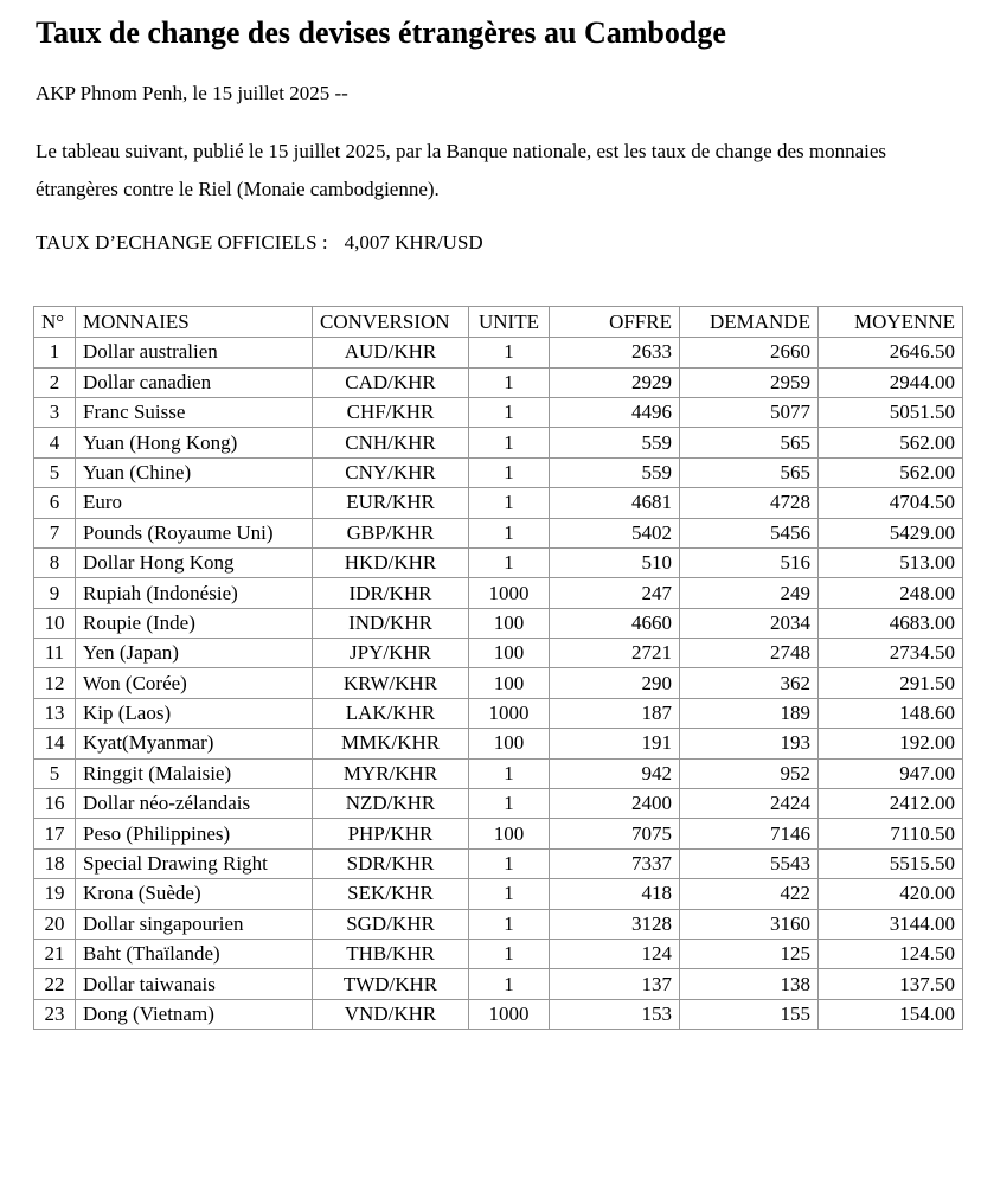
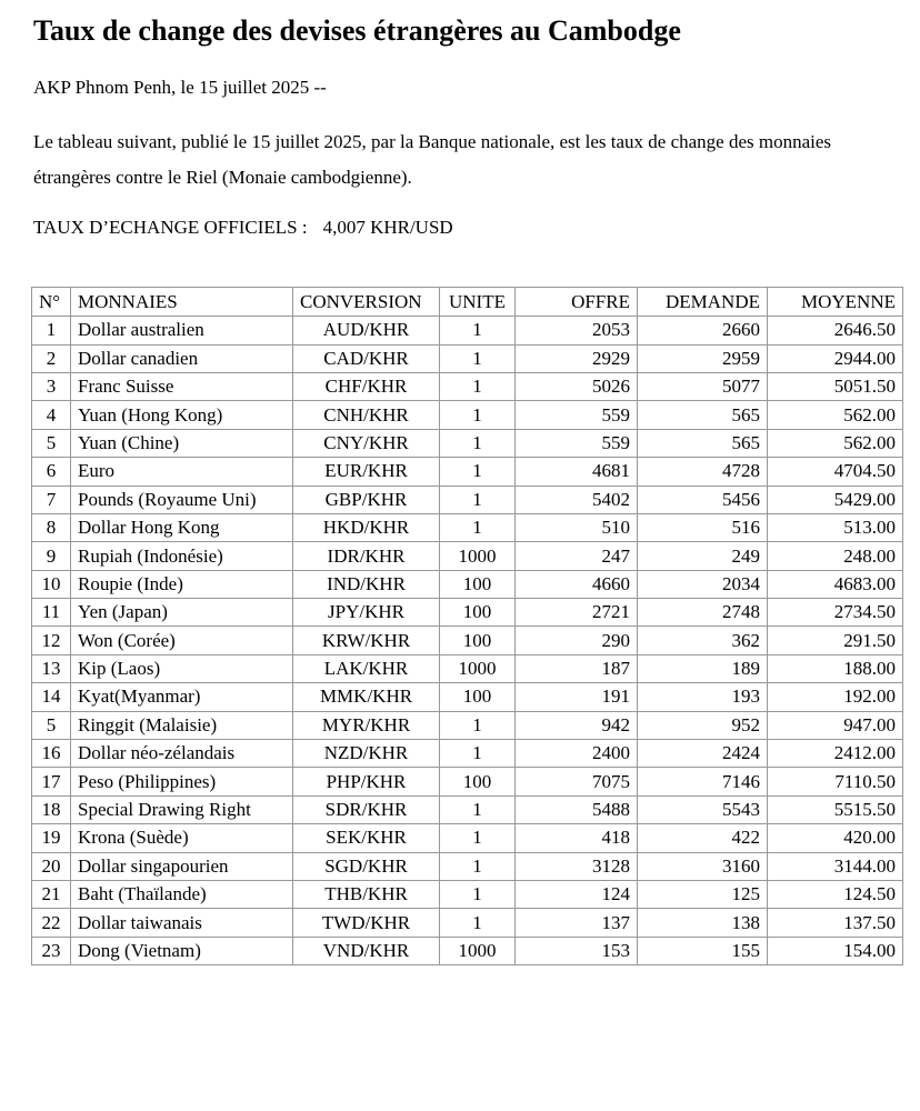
  Taux de change des devises étrangères au Cambodge
  AKP Phnom Penh, le 15 juillet 2025 --
  Le tableau suivant, publié le 15 juillet 2025, par la Banque nationale, est les taux de change des monnaies étrangères contre le Riel (Monaie cambodgienne).
  TAUX D’ECHANGE OFFICIELS : 4,007 KHR/USD
  N°	MONNAIES	CONVERSION	UNITE	OFFRE	DEMANDE	MOYENNE
- 1	Dollar australien	AUD/KHR	1	2633	2660	2646.50
+ 1	Dollar australien	AUD/KHR	1	2053	2660	2646.50
  2	Dollar canadien	CAD/KHR	1	2929	2959	2944.00
- 3	Franc Suisse	CHF/KHR	1	4496	5077	5051.50
+ 3	Franc Suisse	CHF/KHR	1	5026	5077	5051.50
  4	Yuan (Hong Kong)	CNH/KHR	1	559	565	562.00
  5	Yuan (Chine)	CNY/KHR	1	559	565	562.00
  6	Euro	EUR/KHR	1	4681	4728	4704.50
  7	Pounds (Royaume Uni)	GBP/KHR	1	5402	5456	5429.00
  8	Dollar Hong Kong	HKD/KHR	1	510	516	513.00
  9	Rupiah (Indonésie)	IDR/KHR	1000	247	249	248.00
  10	Roupie (Inde)	IND/KHR	100	4660	2034	4683.00
  11	Yen (Japan)	JPY/KHR	100	2721	2748	2734.50
  12	Won (Corée)	KRW/KHR	100	290	362	291.50
- 13	Kip (Laos)	LAK/KHR	1000	187	189	148.60
+ 13	Kip (Laos)	LAK/KHR	1000	187	189	188.00
  14	Kyat(Myanmar)	MMK/KHR	100	191	193	192.00
  5	Ringgit (Malaisie)	MYR/KHR	1	942	952	947.00
  16	Dollar néo-zélandais	NZD/KHR	1	2400	2424	2412.00
  17	Peso (Philippines)	PHP/KHR	100	7075	7146	7110.50
- 18	Special Drawing Right	SDR/KHR	1	7337	5543	5515.50
+ 18	Special Drawing Right	SDR/KHR	1	5488	5543	5515.50
  19	Krona (Suède)	SEK/KHR	1	418	422	420.00
  20	Dollar singapourien	SGD/KHR	1	3128	3160	3144.00
  21	Baht (Thaïlande)	THB/KHR	1	124	125	124.50
  22	Dollar taiwanais	TWD/KHR	1	137	138	137.50
  23	Dong (Vietnam)	VND/KHR	1000	153	155	154.00
